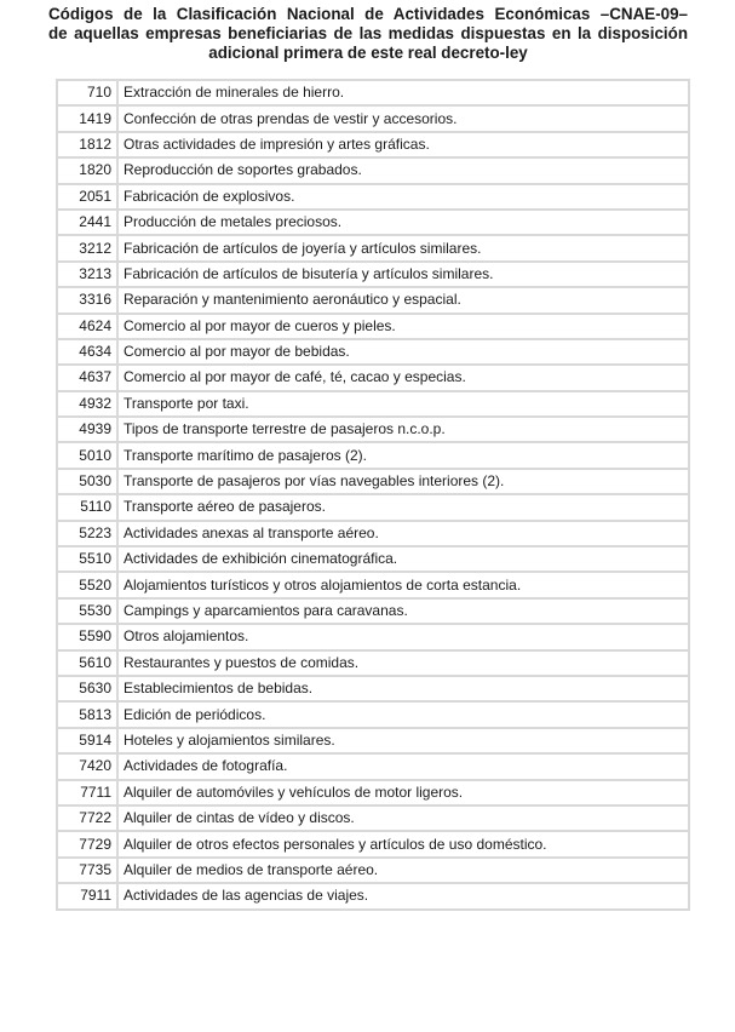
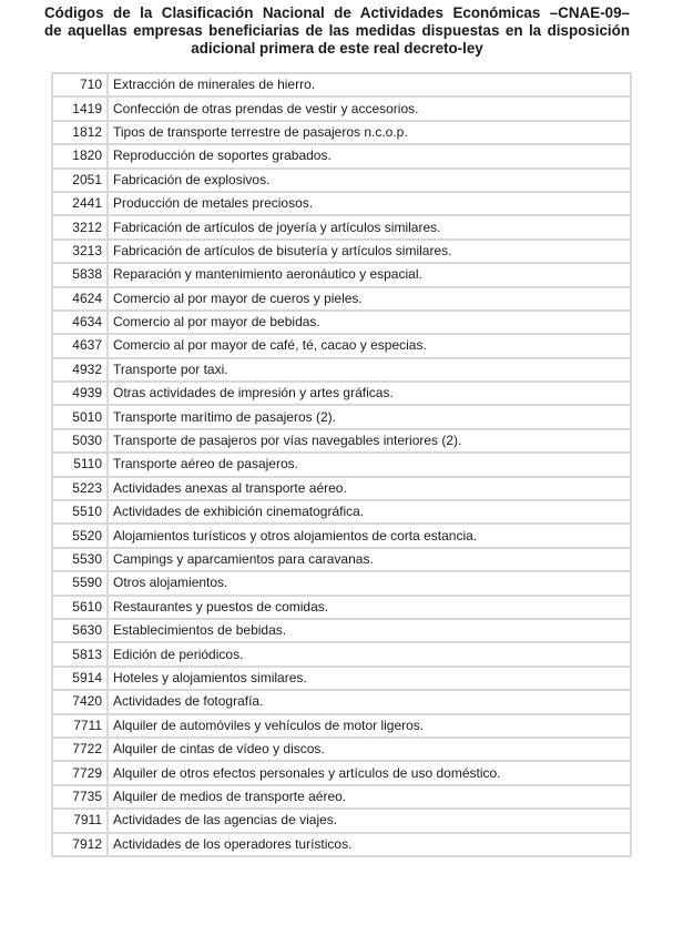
  Códigos de la Clasificación Nacional de Actividades Económicas –CNAE-09–
  de aquellas empresas beneficiarias de las medidas dispuestas en la disposición
  adicional primera de este real decreto-ley
  710	Extracción de minerales de hierro.
  1419	Confección de otras prendas de vestir y accesorios.
- 1812	Otras actividades de impresión y artes gráficas.
+ 1812	Tipos de transporte terrestre de pasajeros n.c.o.p.
  1820	Reproducción de soportes grabados.
  2051	Fabricación de explosivos.
  2441	Producción de metales preciosos.
  3212	Fabricación de artículos de joyería y artículos similares.
  3213	Fabricación de artículos de bisutería y artículos similares.
- 3316	Reparación y mantenimiento aeronáutico y espacial.
+ 5838	Reparación y mantenimiento aeronáutico y espacial.
  4624	Comercio al por mayor de cueros y pieles.
  4634	Comercio al por mayor de bebidas.
  4637	Comercio al por mayor de café, té, cacao y especias.
  4932	Transporte por taxi.
- 4939	Tipos de transporte terrestre de pasajeros n.c.o.p.
+ 4939	Otras actividades de impresión y artes gráficas.
  5010	Transporte marítimo de pasajeros (2).
  5030	Transporte de pasajeros por vías navegables interiores (2).
  5110	Transporte aéreo de pasajeros.
  5223	Actividades anexas al transporte aéreo.
  5510	Actividades de exhibición cinematográfica.
  5520	Alojamientos turísticos y otros alojamientos de corta estancia.
  5530	Campings y aparcamientos para caravanas.
  5590	Otros alojamientos.
  5610	Restaurantes y puestos de comidas.
  5630	Establecimientos de bebidas.
  5813	Edición de periódicos.
  5914	Hoteles y alojamientos similares.
  7420	Actividades de fotografía.
  7711	Alquiler de automóviles y vehículos de motor ligeros.
  7722	Alquiler de cintas de vídeo y discos.
  7729	Alquiler de otros efectos personales y artículos de uso doméstico.
  7735	Alquiler de medios de transporte aéreo.
  7911	Actividades de las agencias de viajes.
+ 7912	Actividades de los operadores turísticos.
